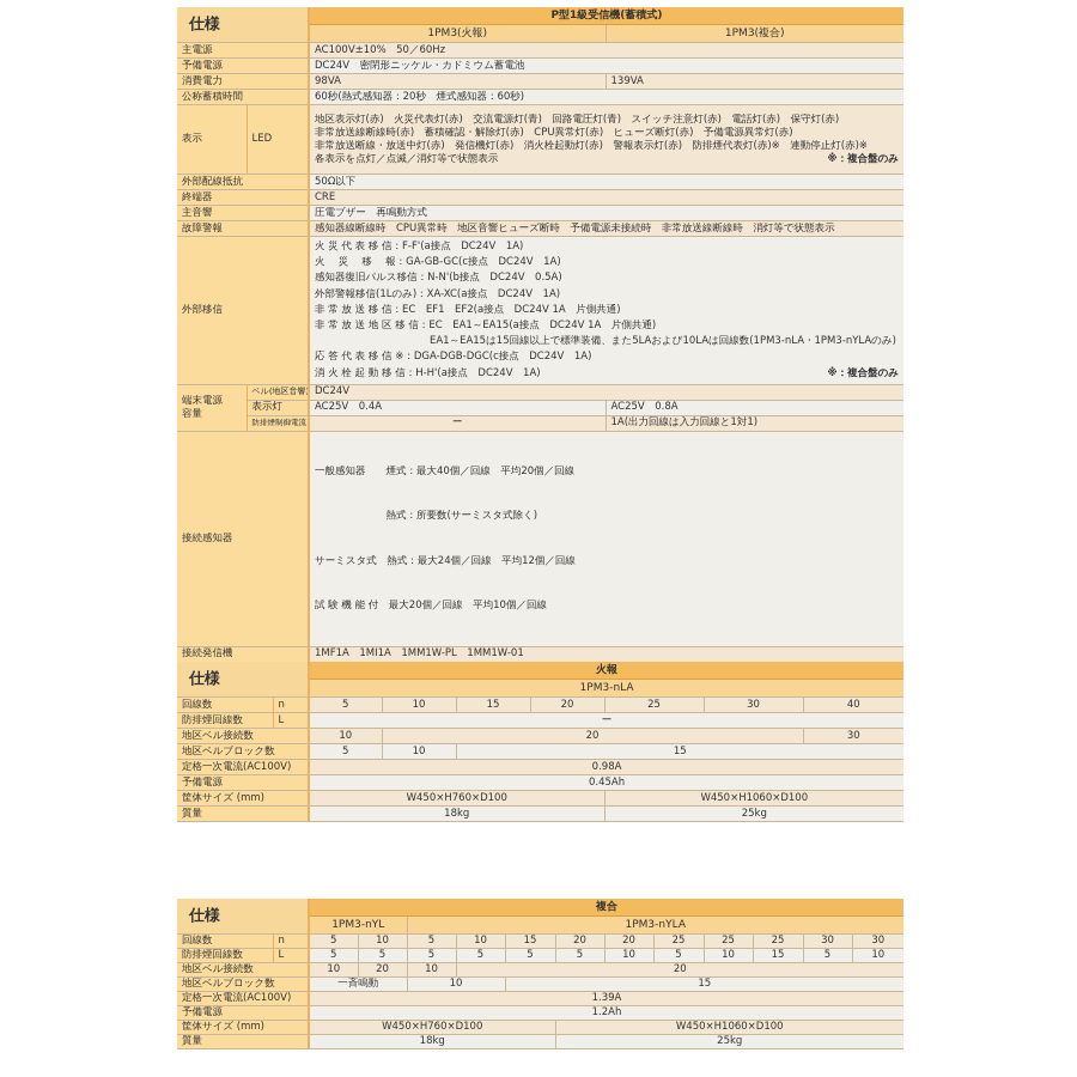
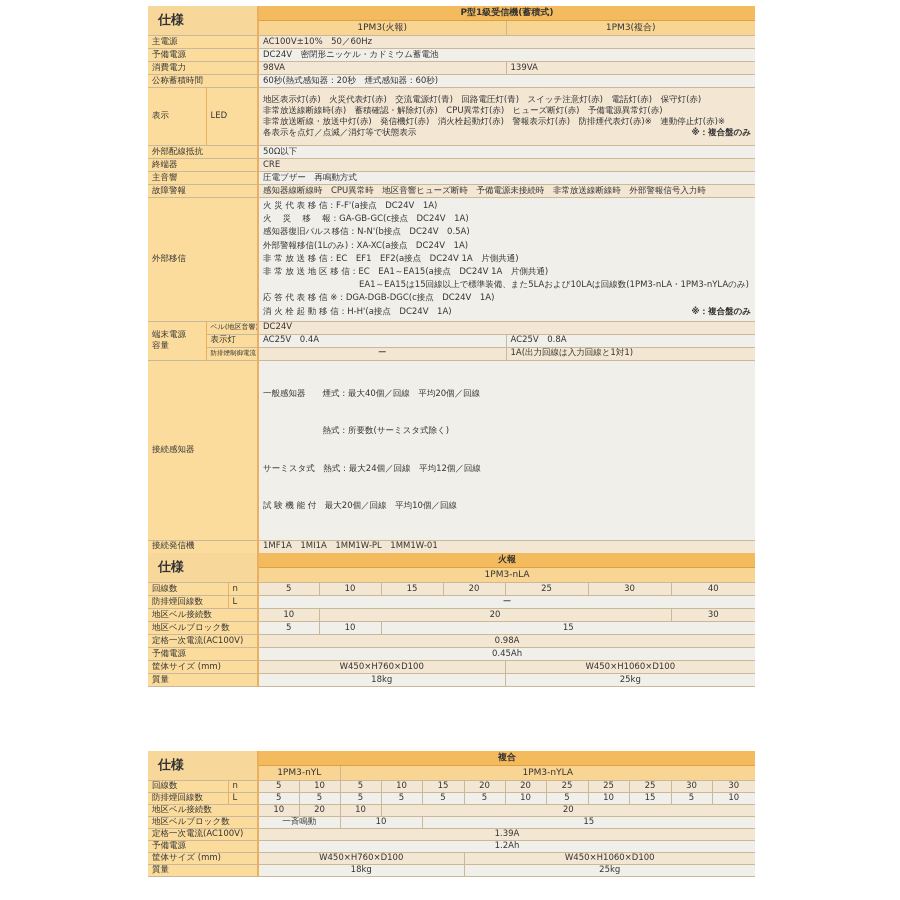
  仕様	P型1級受信機(蓄積式)
  1PM3(火報)	1PM3(複合)
  主電源	AC100V±10% 50／60Hz
  予備電源	DC24V 密閉形ニッケル・カドミウム蓄電池
  消費電力	98VA	139VA
  公称蓄積時間	60秒(熱式感知器：20秒 煙式感知器：60秒)
  表示	LED	地区表示灯(赤) 火災代表灯(赤) 交流電源灯(青) 回路電圧灯(青) スイッチ注意灯(赤) 電話灯(赤) 保守灯(赤) 非常放送線断線時(赤) 蓄積確認・解除灯(赤) CPU異常灯(赤) ヒューズ断灯(赤) 予備電源異常灯(赤) 非常放送断線・放送中灯(赤) 発信機灯(赤) 消火栓起動灯(赤) 警報表示灯(赤) 防排煙代表灯(赤)※ 連動停止灯(赤)※ 各表示を点灯／点滅／消灯等で状態表示 ※：複合盤のみ
  外部配線抵抗	50Ω以下
  終端器	CRE
  主音響	圧電ブザー 再鳴動方式
- 故障警報	感知器線断線時 CPU異常時 地区音響ヒューズ断時 予備電源未接続時 非常放送線断線時 消灯等で状態表示
+ 故障警報	感知器線断線時 CPU異常時 地区音響ヒューズ断時 予備電源未接続時 非常放送線断線時 外部警報信号入力時
  外部移信	火 災 代 表 移 信：F-F'(a接点 DC24V 1A) 火 災 移 報：GA-GB-GC(c接点 DC24V 1A) 感知器復旧パルス移信：N-N'(b接点 DC24V 0.5A) 外部警報移信(1Lのみ)：XA-XC(a接点 DC24V 1A) 非 常 放 送 移 信：EC EF1 EF2(a接点 DC24V 1A 片側共通) 非 常 放 送 地 区 移 信：EC EA1～EA15(a接点 DC24V 1A 片側共通) EA1～EA15は15回線以上で標準装備、また5LAおよび10LAは回線数(1PM3-nLA・1PM3-nYLAのみ) 応 答 代 表 移 信 ※：DGA-DGB-DGC(c接点 DC24V 1A) 消 火 栓 起 動 移 信：H-H'(a接点 DC24V 1A) ※：複合盤のみ
  端末電源 容量	ベル(地区音響)	DC24V
  表示灯	AC25V 0.4A	AC25V 0.8A
  防排煙制御電流	ー	1A(出力回線は入力回線と1対1)
  接続感知器	一般感知器 煙式：最大40個／回線 平均20個／回線 熱式：所要数(サーミスタ式除く) サーミスタ式 熱式：最大24個／回線 平均12個／回線 試 験 機 能 付 最大20個／回線 平均10個／回線
  接続発信機	1MF1A 1MI1A 1MM1W-PL 1MM1W-01
  	本体・扉：鋼板 t1.2 パネル：難燃性樹脂
  	本体・扉：日塗工 A22-90B 半ツヤ
  仕様	火報
  1PM3-nLA
  回線数	n	5	10	15	20	25	30	40
  防排煙回線数	L	ー
  地区ベル接続数	10	20	30
  地区ベルブロック数	5	10	15
  定格一次電流(AC100V)	0.98A
  予備電源	0.45Ah
  筐体サイズ (mm)	W450×H760×D100	W450×H1060×D100
  質量	18kg	25kg
  仕様	複合
  1PM3-nYL	1PM3-nYLA
  回線数	n	5	10	5	10	15	20	20	25	25	25	30	30
  防排煙回線数	L	5	5	5	5	5	5	10	5	10	15	5	10
  地区ベル接続数	10	20	10	20
  地区ベルブロック数	一斉鳴動	10	15
  定格一次電流(AC100V)	1.39A
  予備電源	1.2Ah
  筐体サイズ (mm)	W450×H760×D100	W450×H1060×D100
  質量	18kg	25kg
